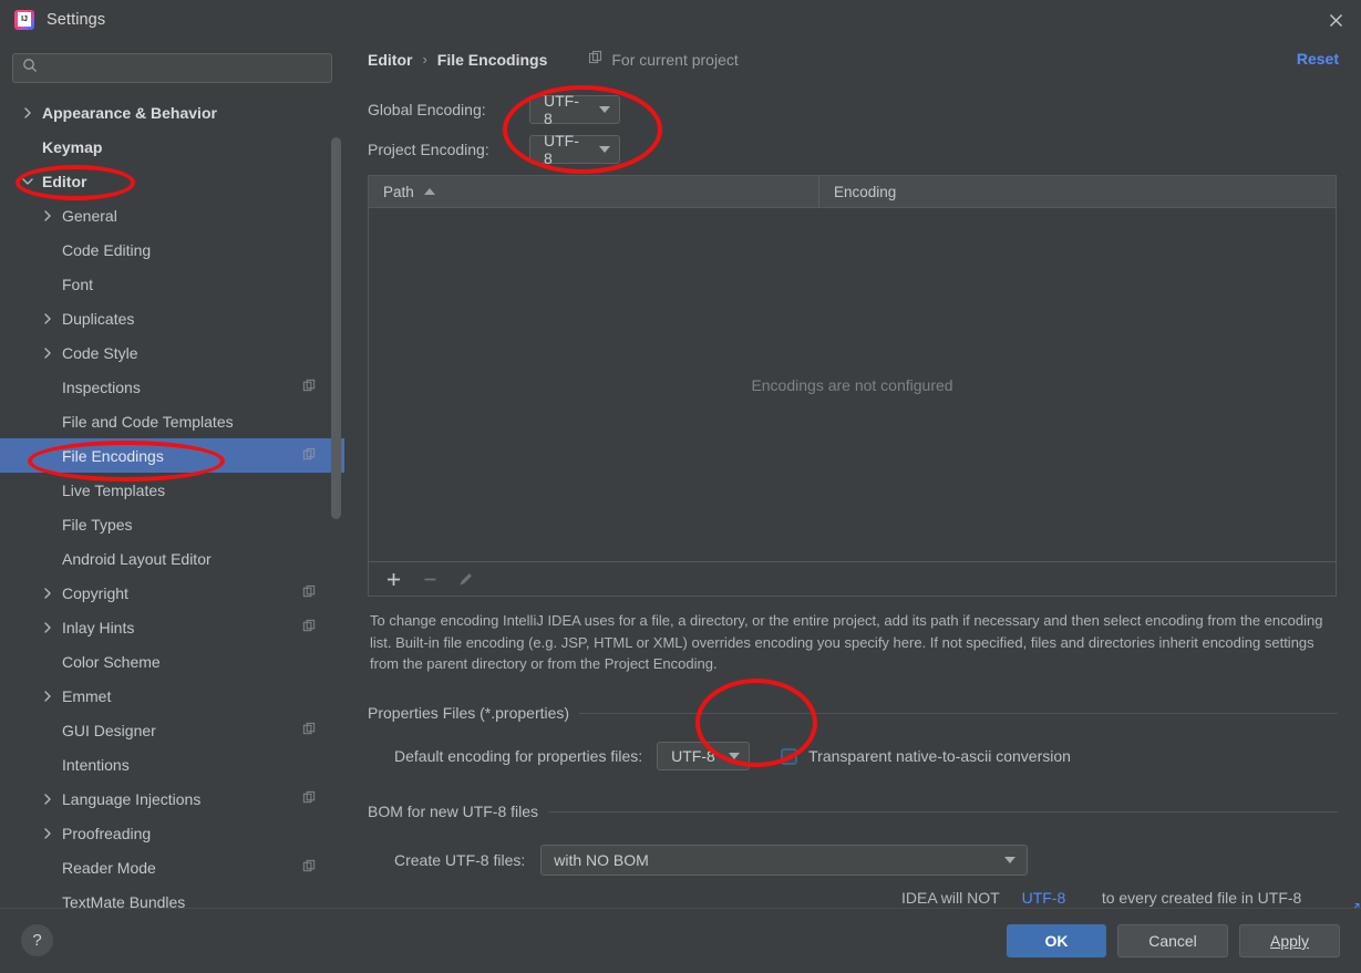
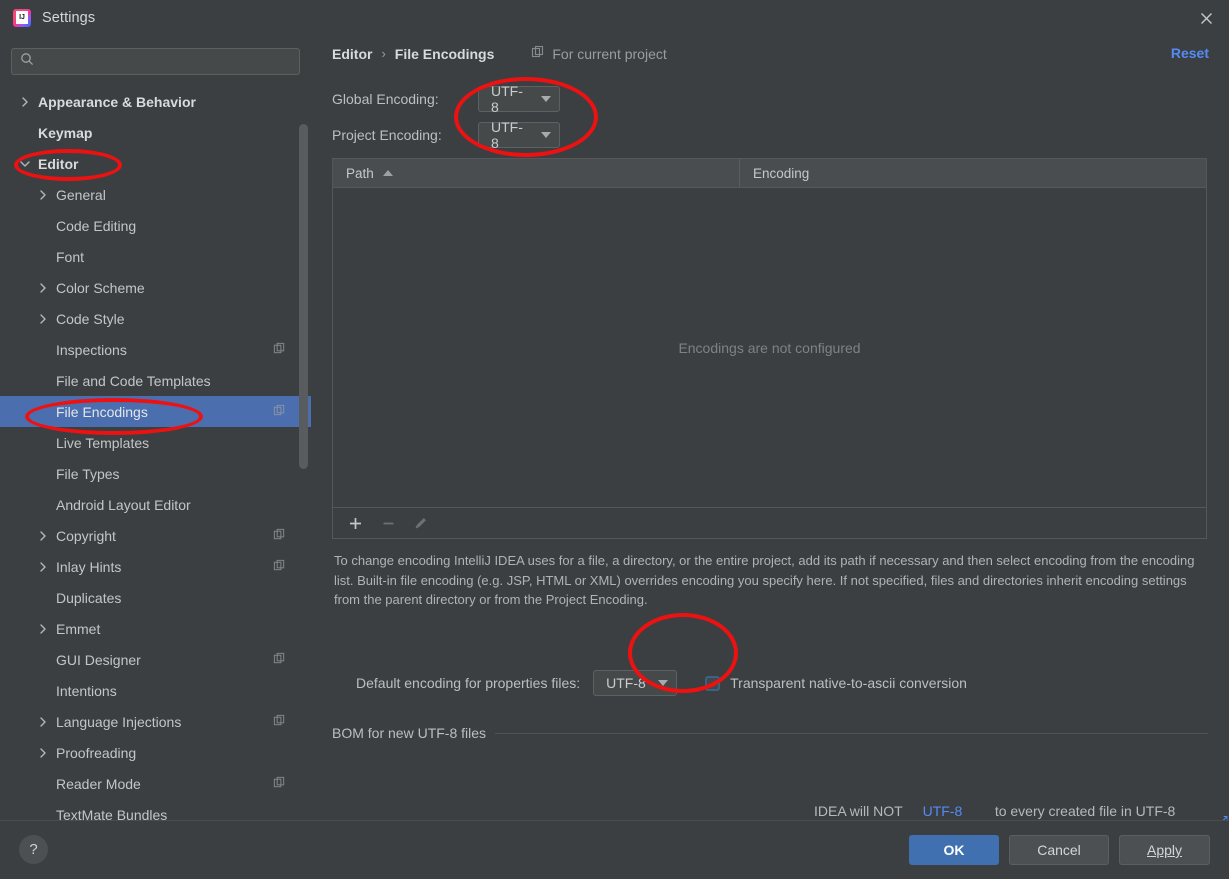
  Settings
  Appearance & Behavior
  Keymap
  Editor
  General
  Code Editing
  Font
- Duplicates
+ Color Scheme
  Code Style
  Inspections
  File and Code Templates
  File Encodings
  Live Templates
  File Types
  Android Layout Editor
  Copyright
  Inlay Hints
- Color Scheme
+ Duplicates
  Emmet
  GUI Designer
  Intentions
  Language Injections
  Proofreading
  Reader Mode
  TextMate Bundles
  Editor
  ›
  File Encodings
  For current project
  Reset
  Global Encoding:
  UTF-8
  Project Encoding:
  UTF-8
  Path
  Encoding
  Encodings are not configured
  To change encoding IntelliJ IDEA uses for a file, a directory, or the entire project, add its path if necessary and then select encoding from the encoding list. Built-in file encoding (e.g. JSP, HTML or XML) overrides encoding you specify here. If not specified, files and directories inherit encoding settings from the parent directory or from the Project Encoding.
- Properties Files (*.properties)
  Default encoding for properties files:
  UTF-8
  Transparent native-to-ascii conversion
  BOM for new UTF-8 files
- Create UTF-8 files:
- with NO BOM
  IDEA will NOT
  to every created file in UTF-8
  ↗
  ?
  OK
  Cancel
  Apply
